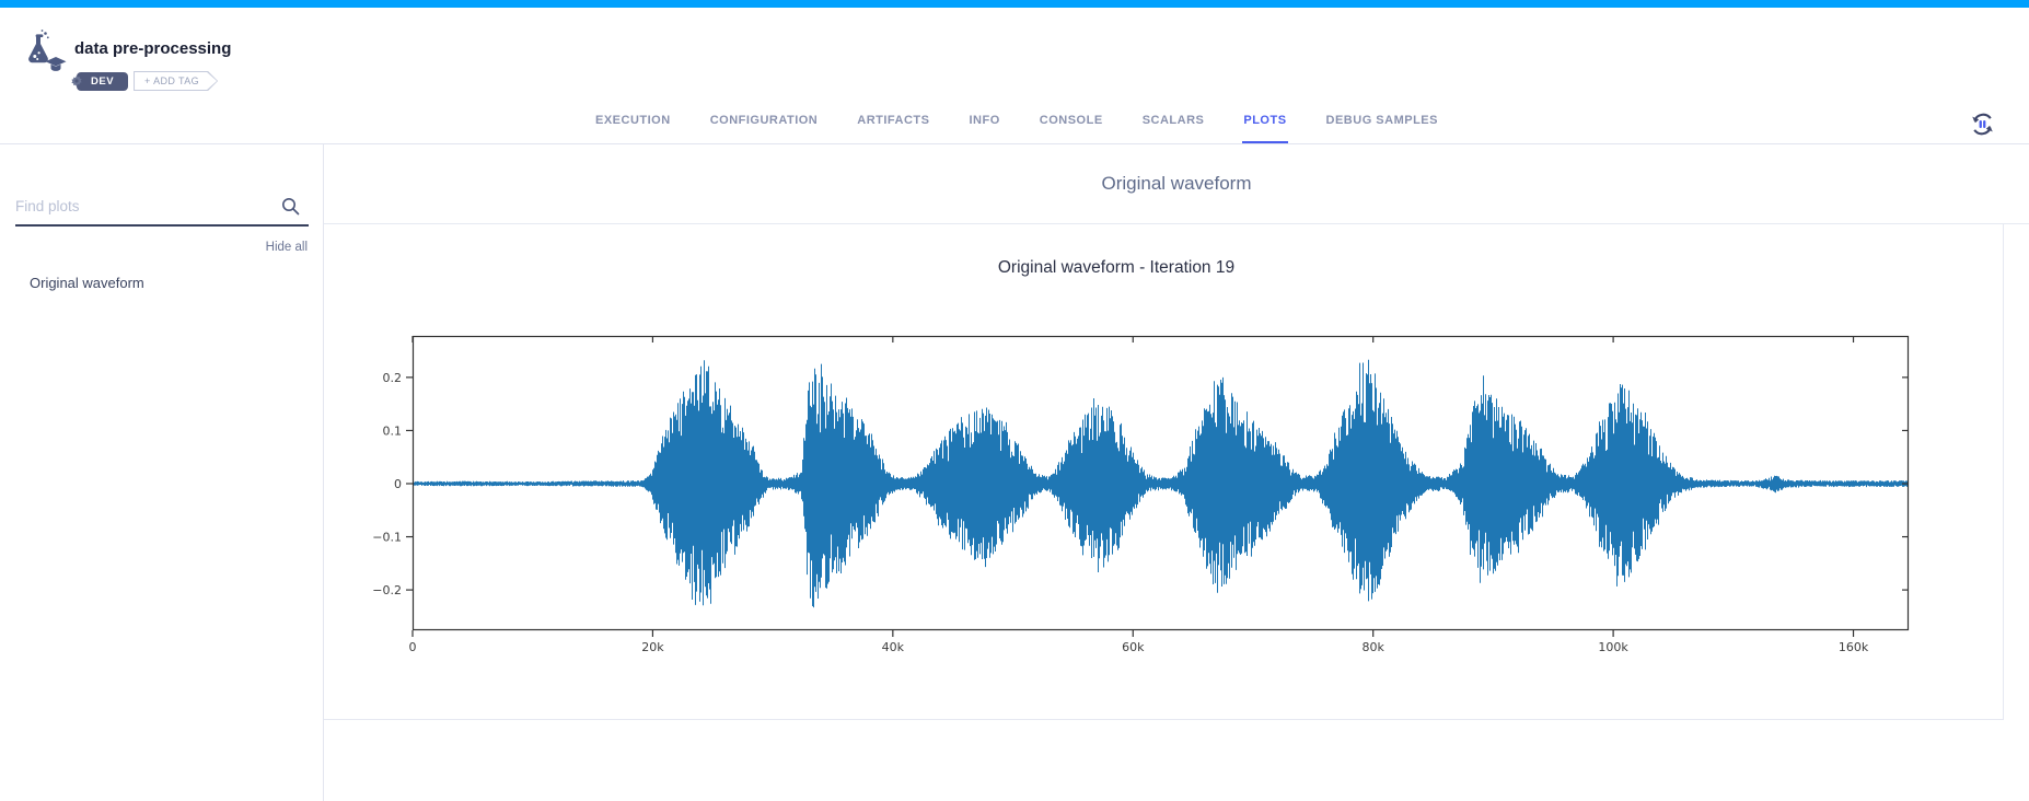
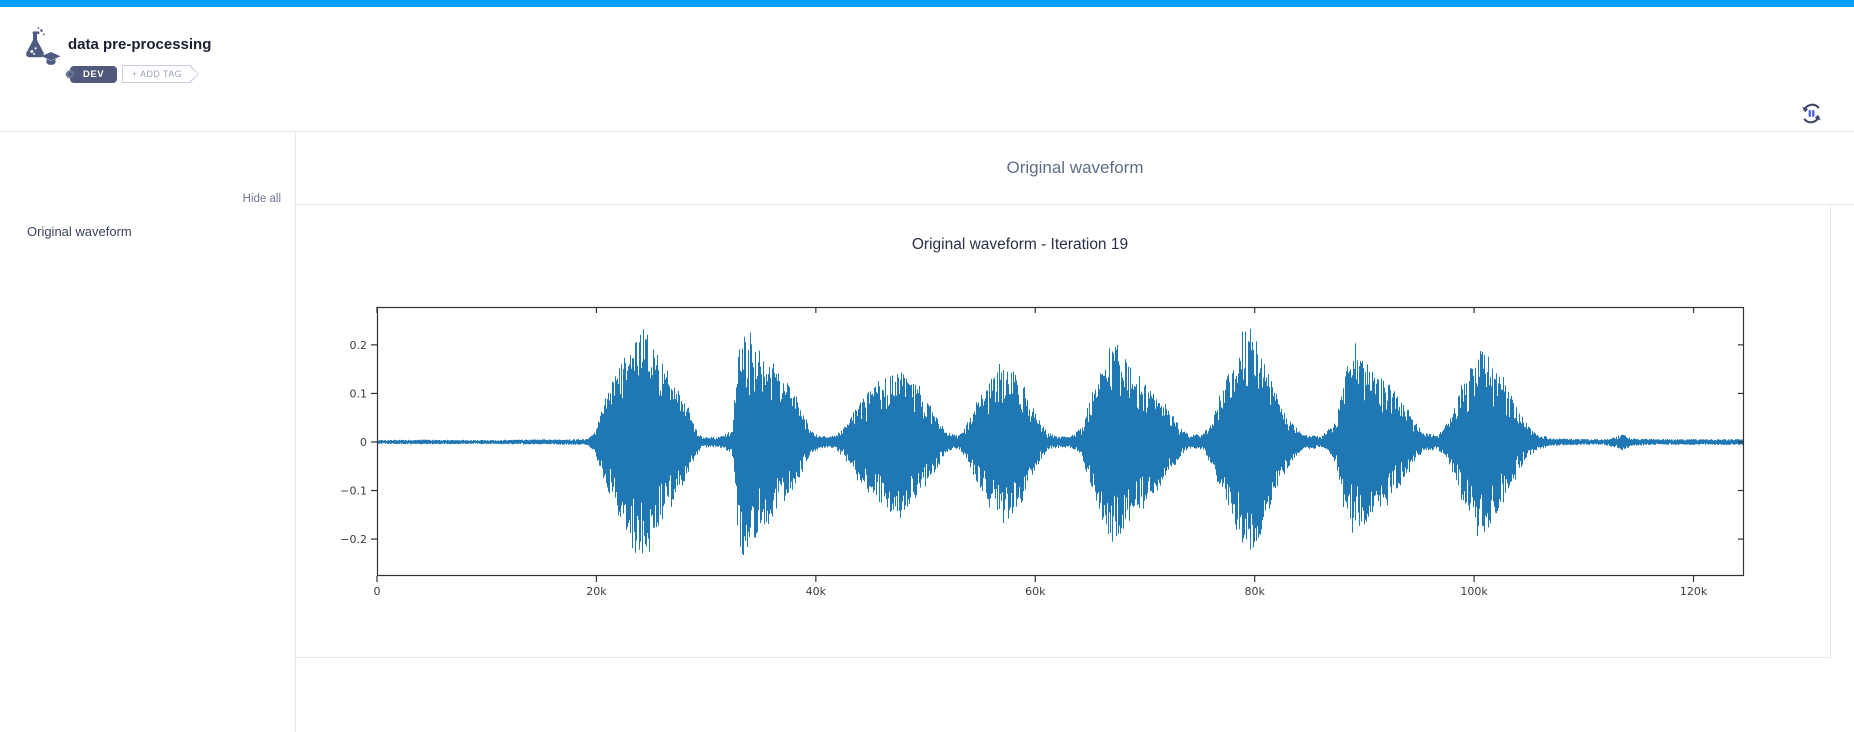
  data pre-processing
  DEV
  + ADD TAG
- EXECUTION
- CONFIGURATION
- ARTIFACTS
- INFO
- CONSOLE
- SCALARS
- PLOTS
- DEBUG SAMPLES
- Find plots
  Hide all
  Original waveform
  Original waveform
  Original waveform - Iteration 19
  0
  20k
  40k
  60k
  80k
  100k
- 160k
+ 120k
  −0.2
  −0.1
  0
  0.1
  0.2
